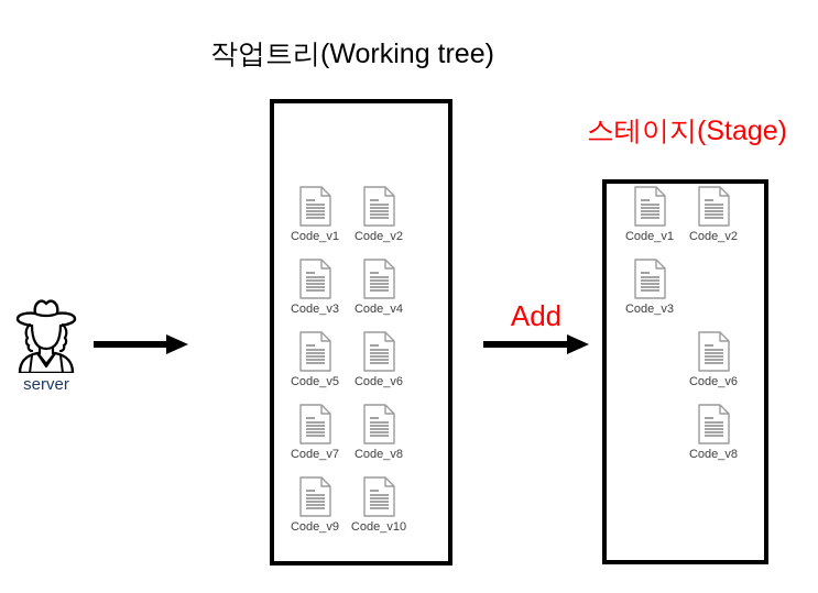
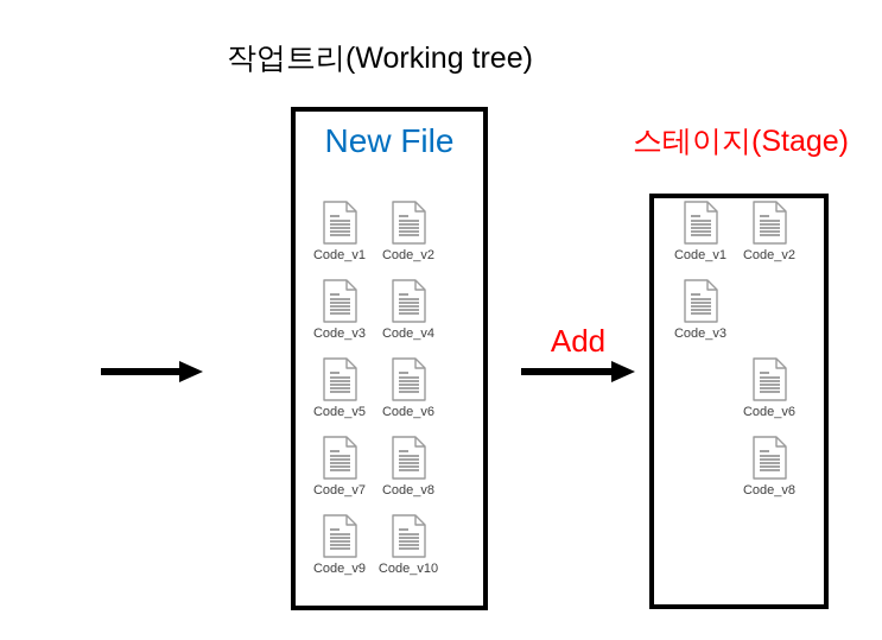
  작업트리(Working tree)
  스테이지(Stage)
+ New File
  Code_v1
  Code_v2
  Code_v3
  Code_v4
  Code_v5
  Code_v6
  Code_v7
  Code_v8
  Code_v9
  Code_v10
  Code_v1
  Code_v2
  Code_v3
  Code_v6
  Code_v8
  Add
- server
